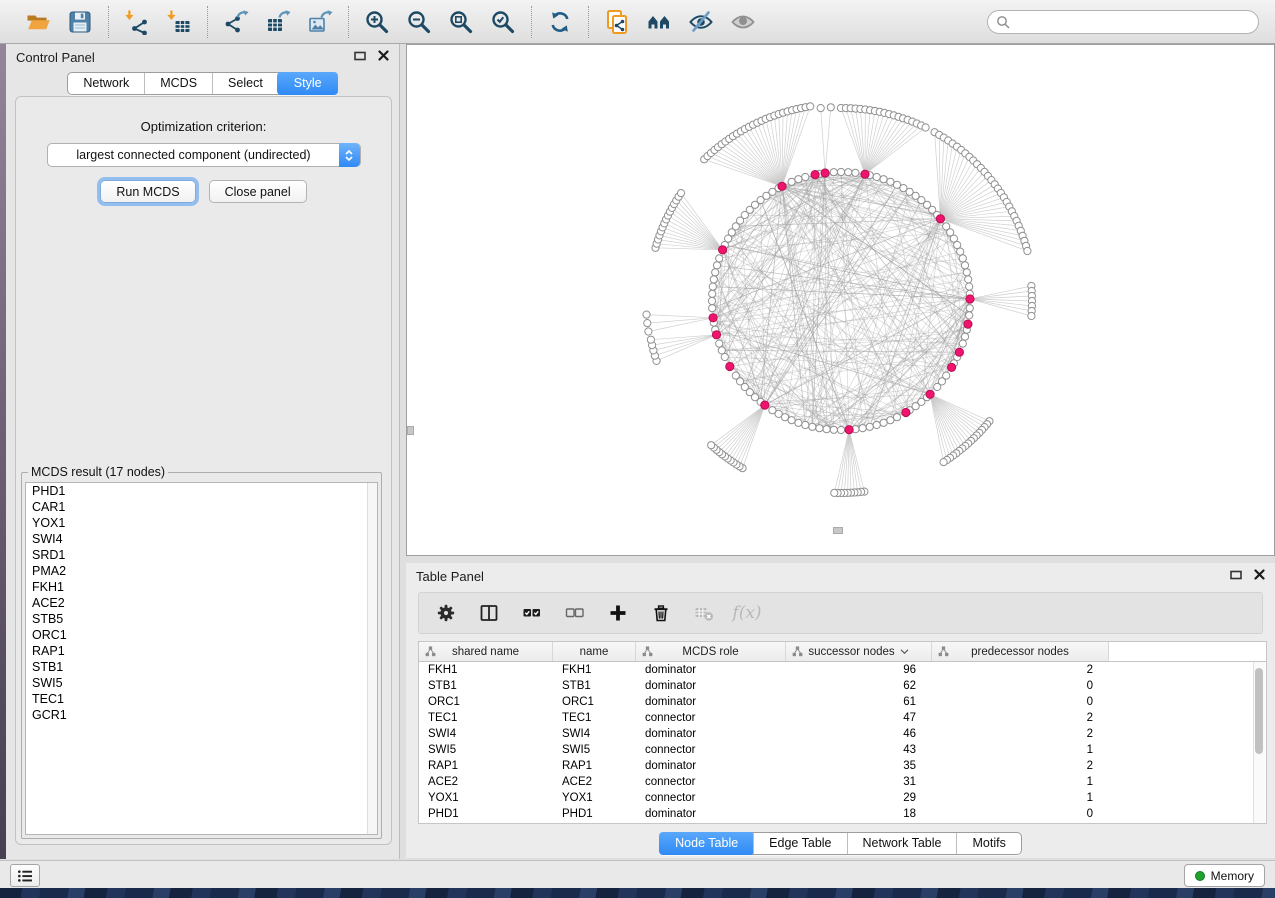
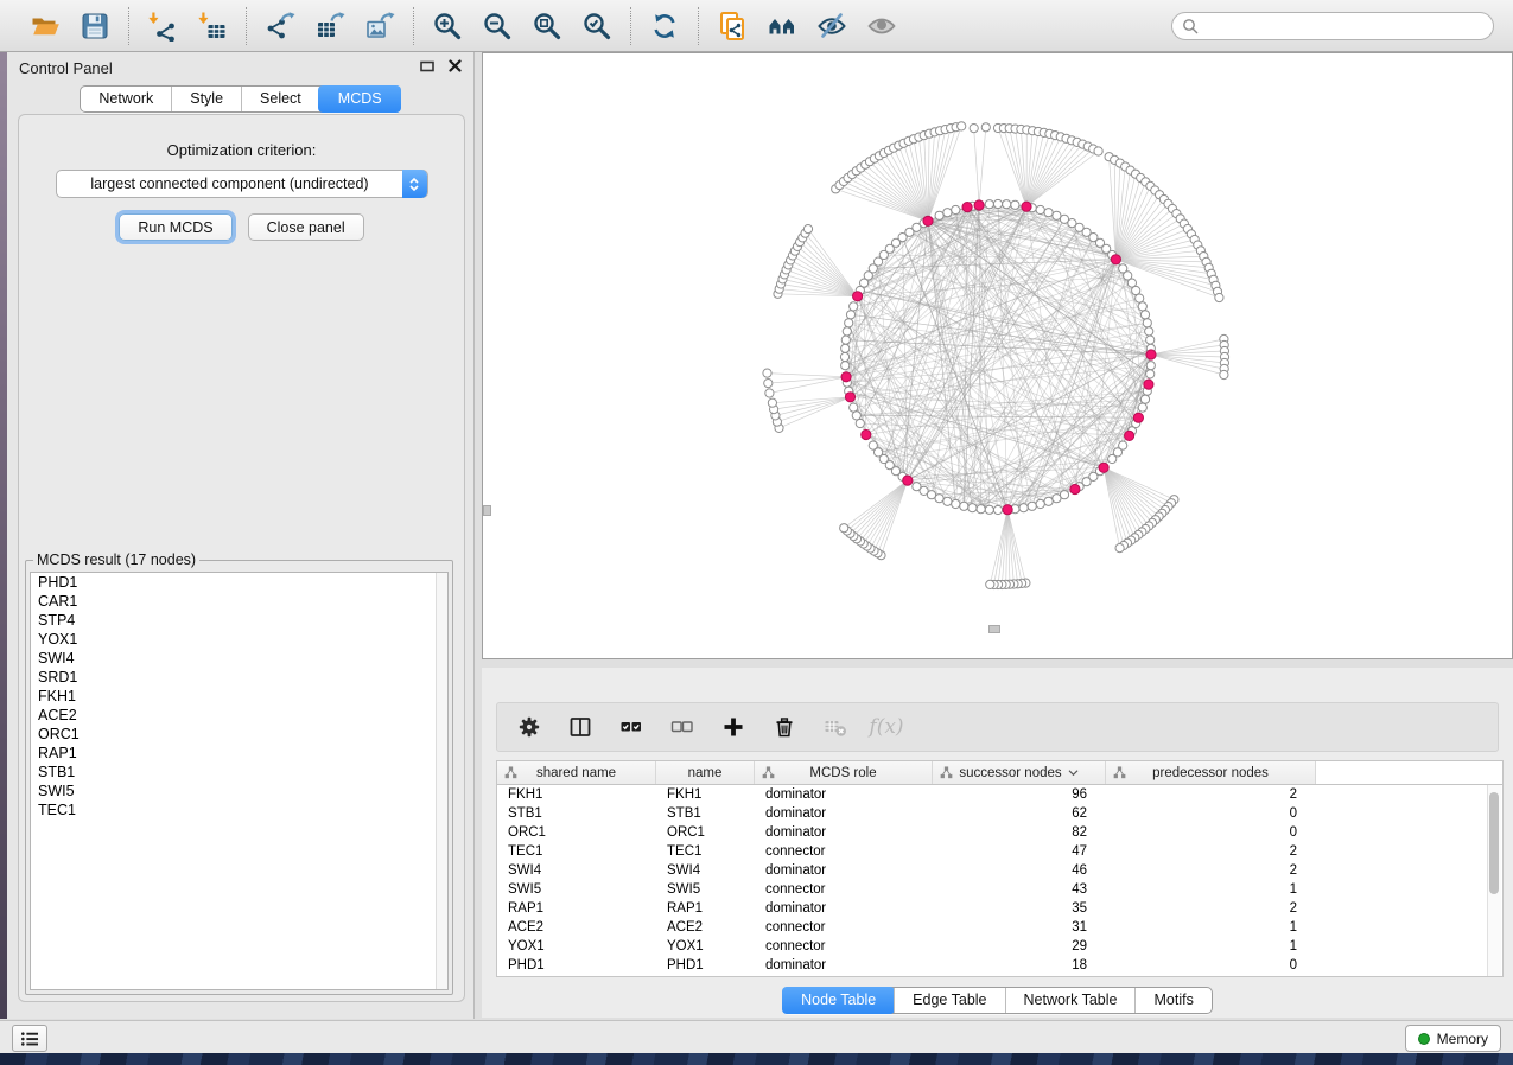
  Control Panel
  Network
- MCDS
+ Style
  Select
- Style
+ MCDS
  Optimization criterion:
  largest connected component (undirected)
  Run MCDS
  Close panel
  MCDS result (17 nodes)
  PHD1
  CAR1
+ STP4
  YOX1
  SWI4
  SRD1
- PMA2
  FKH1
  ACE2
- STB5
  ORC1
  RAP1
  STB1
  SWI5
  TEC1
- GCR1
- Table Panel
  f(x)
  shared name
  name
  MCDS role
  successor nodes
  predecessor nodes
  FKH1
  FKH1
  dominator
  96
  2
  STB1
  STB1
  dominator
  62
  0
  ORC1
  ORC1
  dominator
- 61
+ 82
  0
  TEC1
  TEC1
  connector
  47
  2
  SWI4
  SWI4
  dominator
  46
  2
  SWI5
  SWI5
  connector
  43
  1
  RAP1
  RAP1
  dominator
  35
  2
  ACE2
  ACE2
  connector
  31
  1
  YOX1
  YOX1
  connector
  29
  1
  PHD1
  PHD1
  dominator
  18
  0
  Node Table
  Edge Table
  Network Table
  Motifs
  Memory
